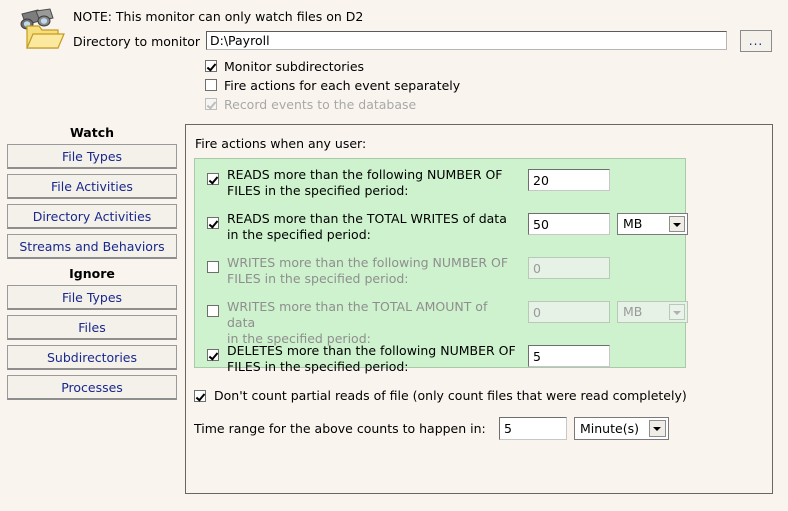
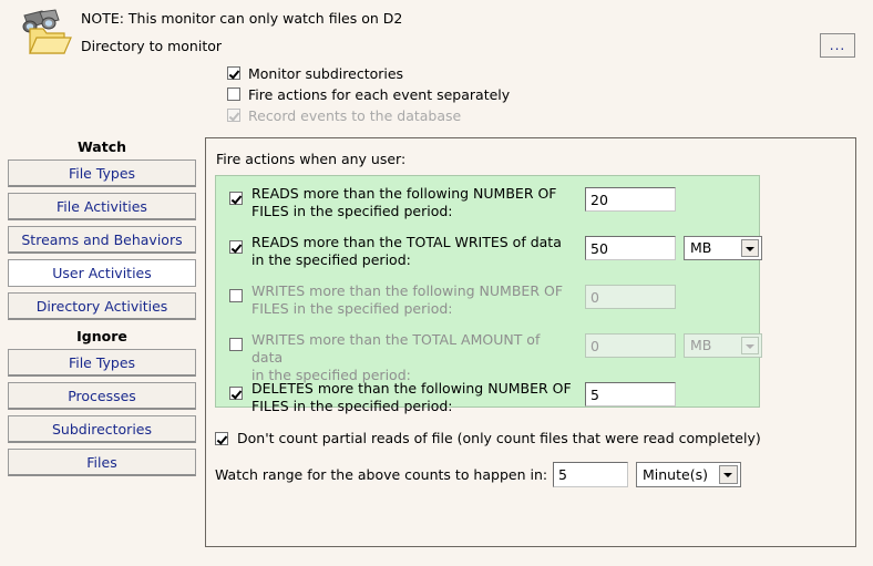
  NOTE: This monitor can only watch files on D2
  Directory to monitor
- D:\Payroll
  ...
  Monitor subdirectories
  Fire actions for each event separately
  Record events to the database
  Watch
  File Types
  File Activities
- Directory Activities
+ Streams and Behaviors
+ User Activities
- Streams and Behaviors
+ Directory Activities
  Ignore
  File Types
- Files
+ Processes
  Subdirectories
- Processes
+ Files
  Fire actions when any user:
  READS more than the following NUMBER OF
  FILES in the specified period:
  20
  READS more than the TOTAL WRITES of data
  in the specified period:
  50
  MB
  WRITES more than the following NUMBER OF
  FILES in the specified period:
  0
  WRITES more than the TOTAL AMOUNT of data
  in the specified period:
  0
  MB
  DELETES more than the following NUMBER OF
  FILES in the specified period:
  5
  Don't count partial reads of file (only count files that were read completely)
- Time range for the above counts to happen in:
+ Watch range for the above counts to happen in:
  5
  Minute(s)
